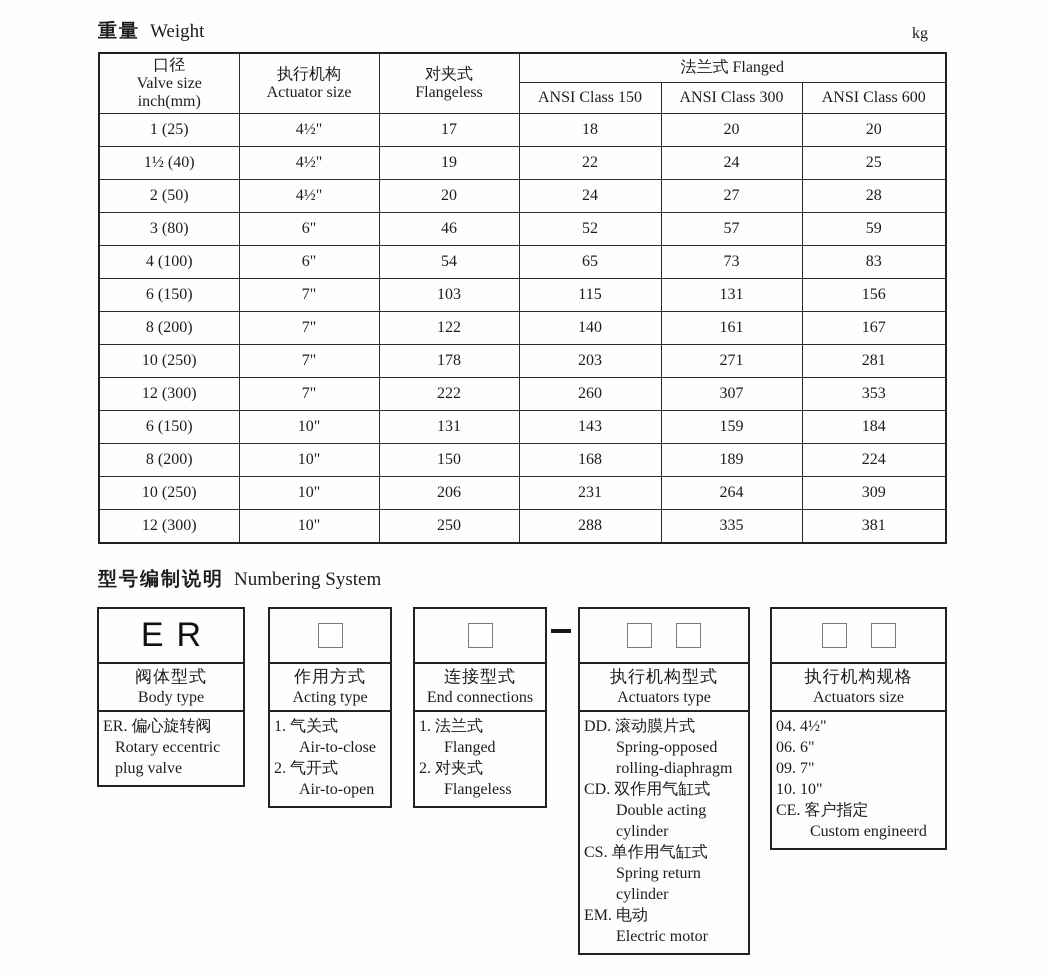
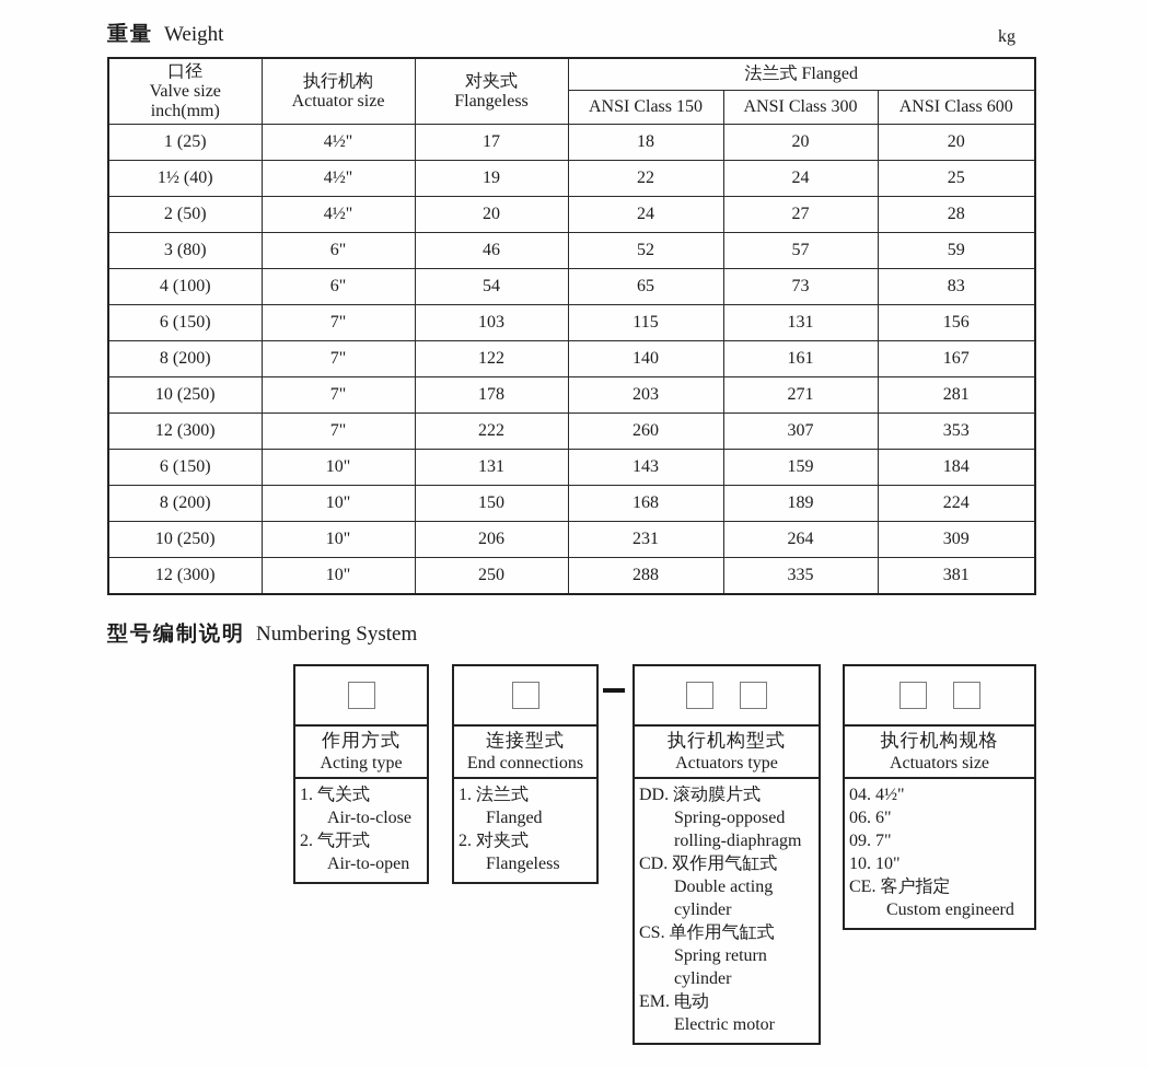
  重量
  Weight
  kg
  口径 Valve size inch(mm)	执行机构 Actuator size	对夹式 Flangeless	法兰式 Flanged
  ANSI Class 150	ANSI Class 300	ANSI Class 600
  1 (25)	4½"	17	18	20	20
  1½ (40)	4½"	19	22	24	25
  2 (50)	4½"	20	24	27	28
  3 (80)	6"	46	52	57	59
  4 (100)	6"	54	65	73	83
  6 (150)	7"	103	115	131	156
  8 (200)	7"	122	140	161	167
  10 (250)	7"	178	203	271	281
  12 (300)	7"	222	260	307	353
  6 (150)	10"	131	143	159	184
  8 (200)	10"	150	168	189	224
  10 (250)	10"	206	231	264	309
  12 (300)	10"	250	288	335	381
  型号编制说明
  Numbering System
- ER
- 阀体型式
- Body type
- ER. 偏心旋转阀
- Rotary eccentric
- plug valve
  作用方式
  Acting type
  1. 气关式
  Air-to-close
  2. 气开式
  Air-to-open
  连接型式
  End connections
  1. 法兰式
  Flanged
  2. 对夹式
  Flangeless
  执行机构型式
  Actuators type
  DD. 滚动膜片式
  Spring-opposed
  rolling-diaphragm
  CD. 双作用气缸式
  Double acting
  cylinder
  CS. 单作用气缸式
  Spring return
  cylinder
  EM. 电动
  Electric motor
  执行机构规格
  Actuators size
  04. 4½"
  06. 6"
  09. 7"
  10. 10"
  CE. 客户指定
  Custom engineerd
